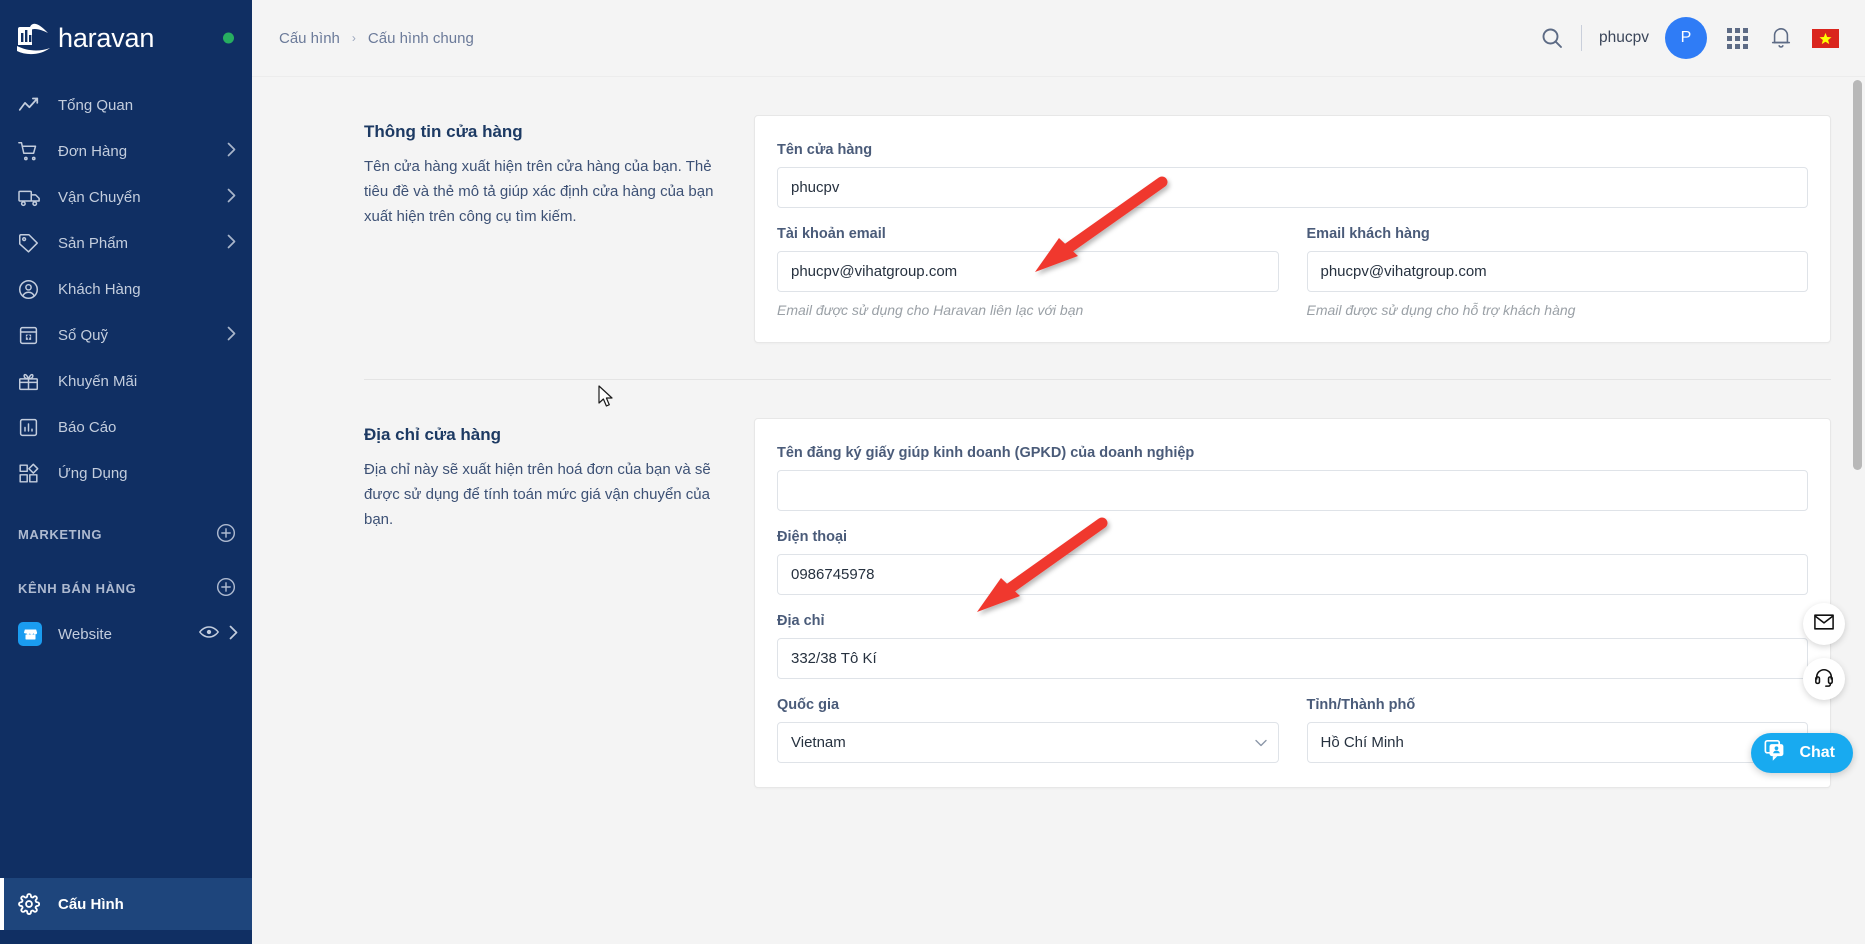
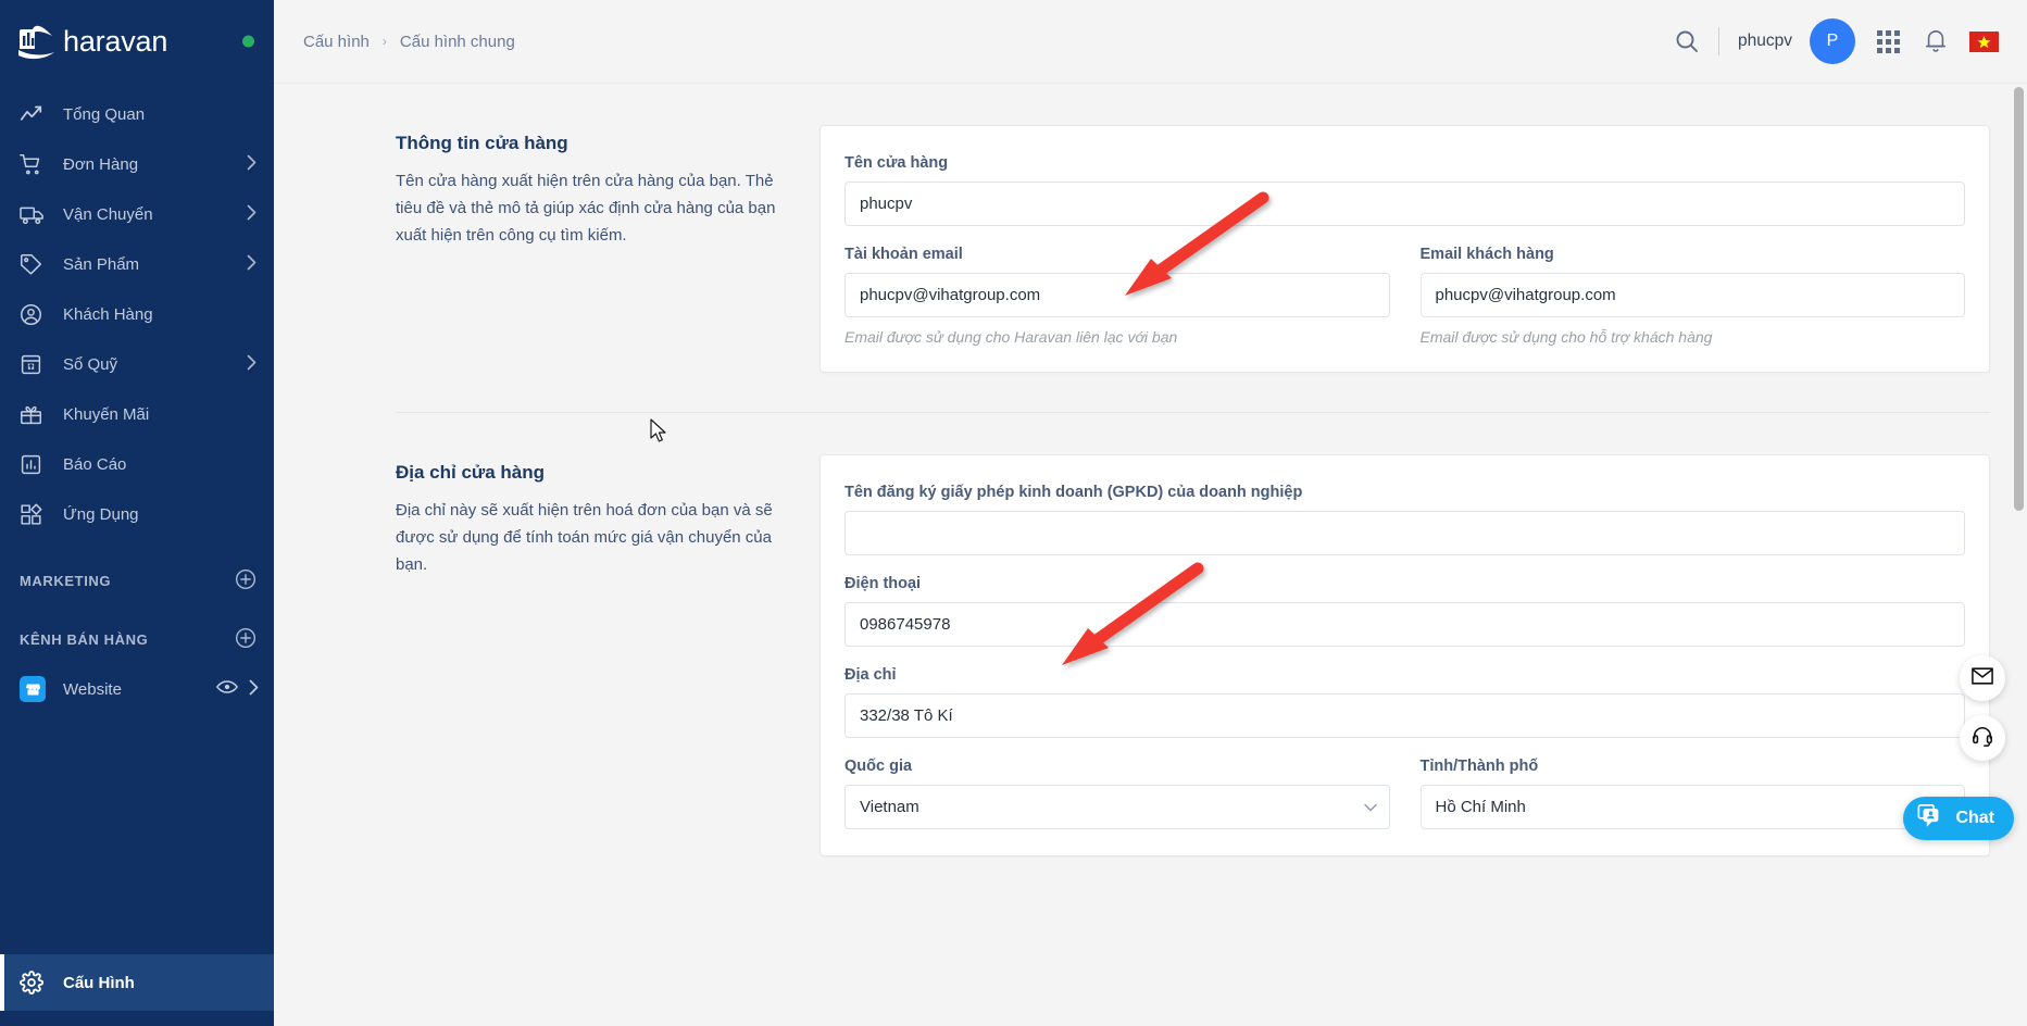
  haravan
  Tổng Quan
  Đơn Hàng
  Vận Chuyển
  Sản Phẩm
  Khách Hàng
  Sổ Quỹ
  Khuyến Mãi
  Báo Cáo
  Ứng Dụng
  MARKETING
  KÊNH BÁN HÀNG
  Website
  Cấu Hình
  Cấu hình
  ›
  Cấu hình chung
  phucpv
  P
  Thông tin cửa hàng
  Tên cửa hàng xuất hiện trên cửa hàng của bạn. Thẻ tiêu đề và thẻ mô tả giúp xác định cửa hàng của bạn xuất hiện trên công cụ tìm kiếm.
  Tên cửa hàng
  phucpv
  Tài khoản email
  phucpv@vihatgroup.com
  Email được sử dụng cho Haravan liên lạc với bạn
  Email khách hàng
  phucpv@vihatgroup.com
  Email được sử dụng cho hỗ trợ khách hàng
  Địa chỉ cửa hàng
  Địa chỉ này sẽ xuất hiện trên hoá đơn của bạn và sẽ được sử dụng để tính toán mức giá vận chuyển của bạn.
- Tên đăng ký giấy giúp kinh doanh (GPKD) của doanh nghiệp
+ Tên đăng ký giấy phép kinh doanh (GPKD) của doanh nghiệp
  Điện thoại
  0986745978
  Địa chỉ
  332/38 Tô Kí
  Quốc gia
  Vietnam
  Tỉnh/Thành phố
  Hồ Chí Minh
  Chat
